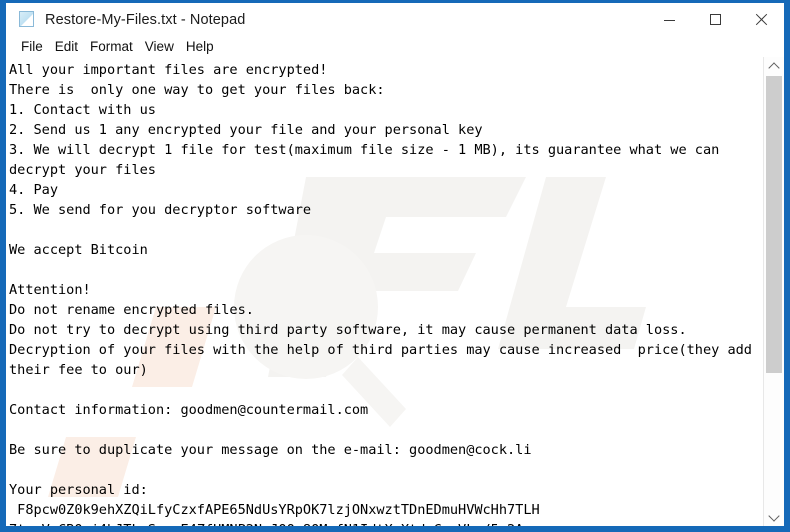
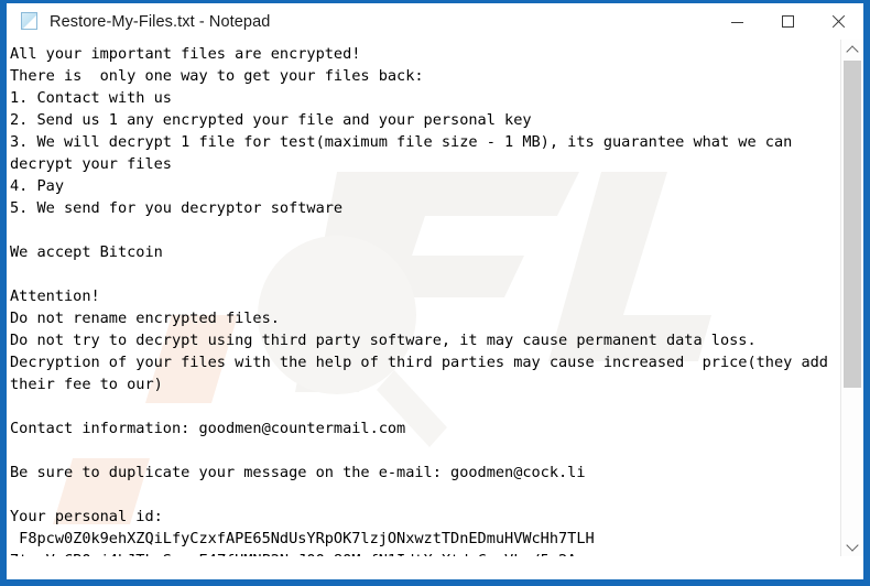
  Restore-My-Files.txt - Notepad
- File
- Edit
- Format
- View
- Help
  All your important files are encrypted!
  There is only one way to get your files back:
  1. Contact with us
  2. Send us 1 any encrypted your file and your personal key
  3. We will decrypt 1 file for test(maximum file size - 1 MB), its guarantee what we can
  decrypt your files
  4. Pay
  5. We send for you decryptor software
  We accept Bitcoin
  Attention!
  Do not rename encrypted files.
  Do not try to decrypt using third party software, it may cause permanent data loss.
  Decryption of your files with the help of third parties may cause increased price(they add
  their fee to our)
  Contact information: goodmen@countermail.com
  Be sure to duplicate your message on the e-mail: goodmen@cock.li
  Your personal id:
  F8pcw0Z0k9ehXZQiLfyCzxfAPE65NdUsYRpOK7lzjONxwztTDnEDmuHVWcHh7TLH
